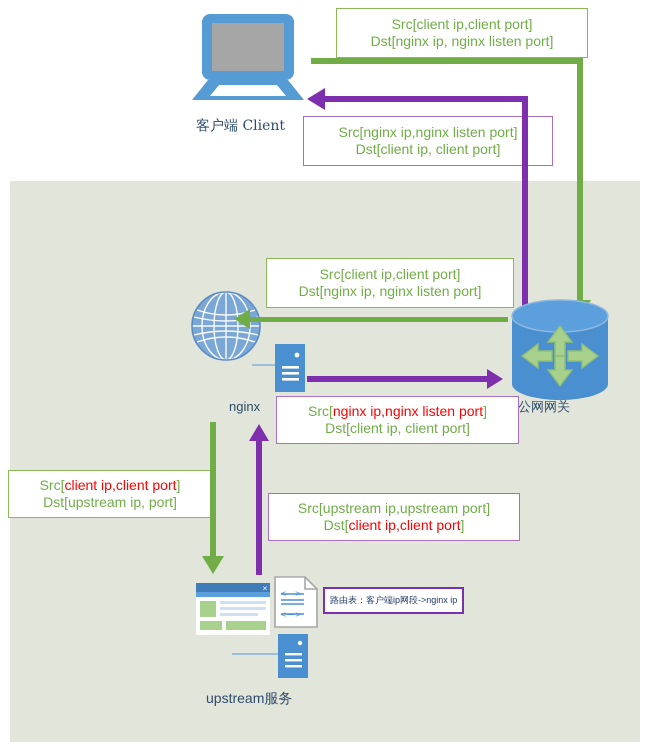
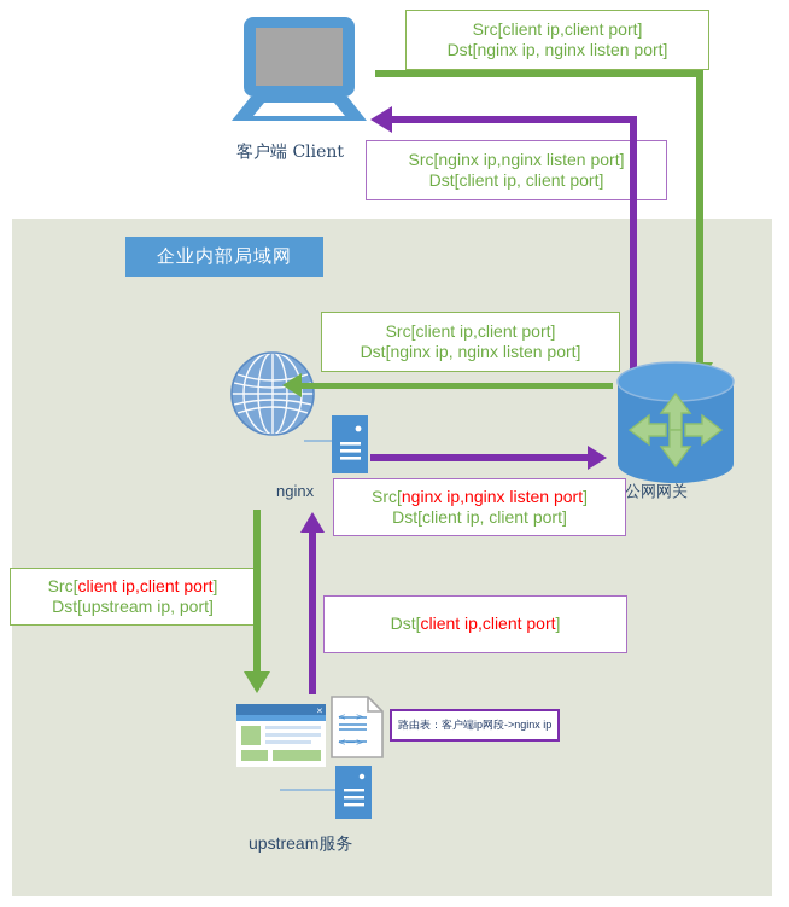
+ 企业内部局域网
  客户端 Client
  Src[client ip,client port]
  Dst[nginx ip, nginx listen port]
  Src[nginx ip,nginx listen port]
  Dst[client ip, client port]
  nginx
  公网网关
  Src[client ip,client port]
  Dst[nginx ip, nginx listen port]
  Src[nginx ip,nginx listen port]
  Dst[client ip, client port]
  Src[client ip,client port]
  Dst[upstream ip, port]
- Src[upstream ip,upstream port]
  Dst[client ip,client port]
  ×
  <—>
  <—>
  upstream服务
  路由表：客户端ip网段->nginx ip
